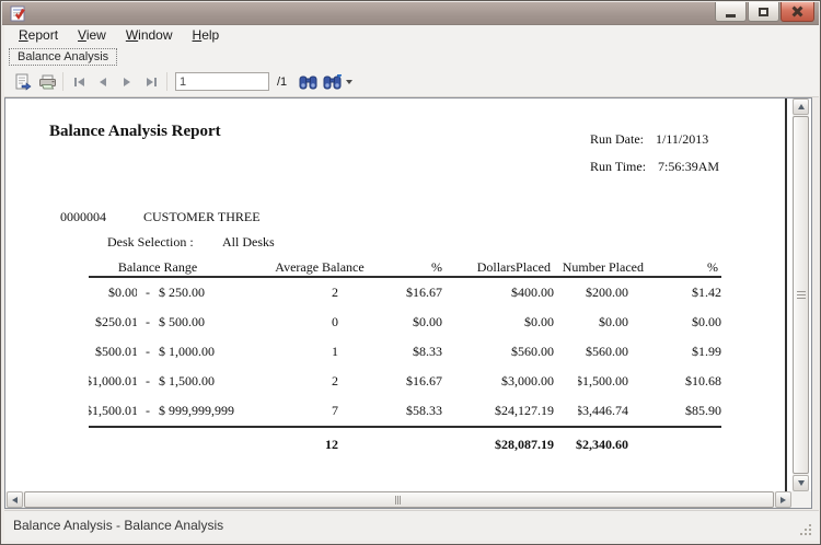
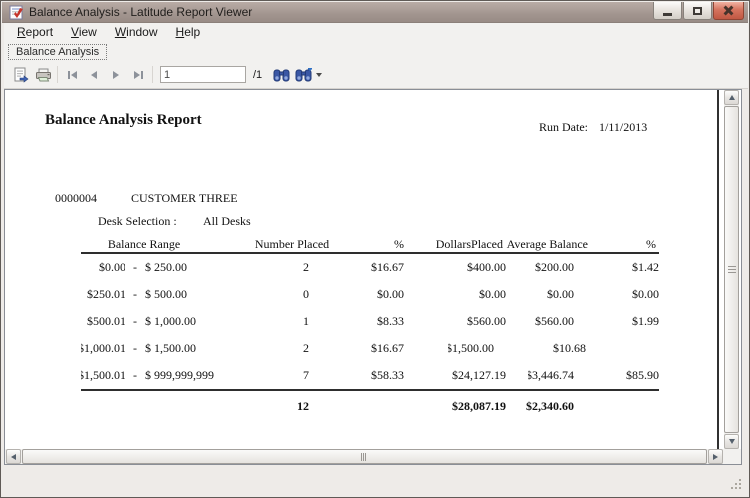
+ Balance Analysis - Latitude Report Viewer
  Report
  View
  Window
  Help
  Balance Analysis
  1
  /1
  Balance Analysis Report
  Run Date: 1/11/2013
- Run Time: 7:56:39AM
  0000004
  CUSTOMER THREE
  Desk Selection :
  All Desks
  Balance Range
- Average Balance
+ Number Placed
  %
  DollarsPlaced
- Number Placed
+ Average Balance
  %
  $0.00
  -
  $ 250.00
  2
  $16.67
  $400.00
  $200.00
  $1.42
  $250.01
  -
  $ 500.00
  0
  $0.00
  $0.00
  $0.00
  $0.00
  $500.01
  -
  $ 1,000.00
  1
  $8.33
  $560.00
  $560.00
  $1.99
  $1,000.01
  -
  $ 1,500.00
  2
  $16.67
- $3,000.00
  $1,500.00
  $10.68
  $1,500.01
  -
  $ 999,999,999
  7
  $58.33
  $24,127.19
  $3,446.74
  $85.90
  12
  $28,087.19
  $2,340.60
- Balance Analysis - Balance Analysis
